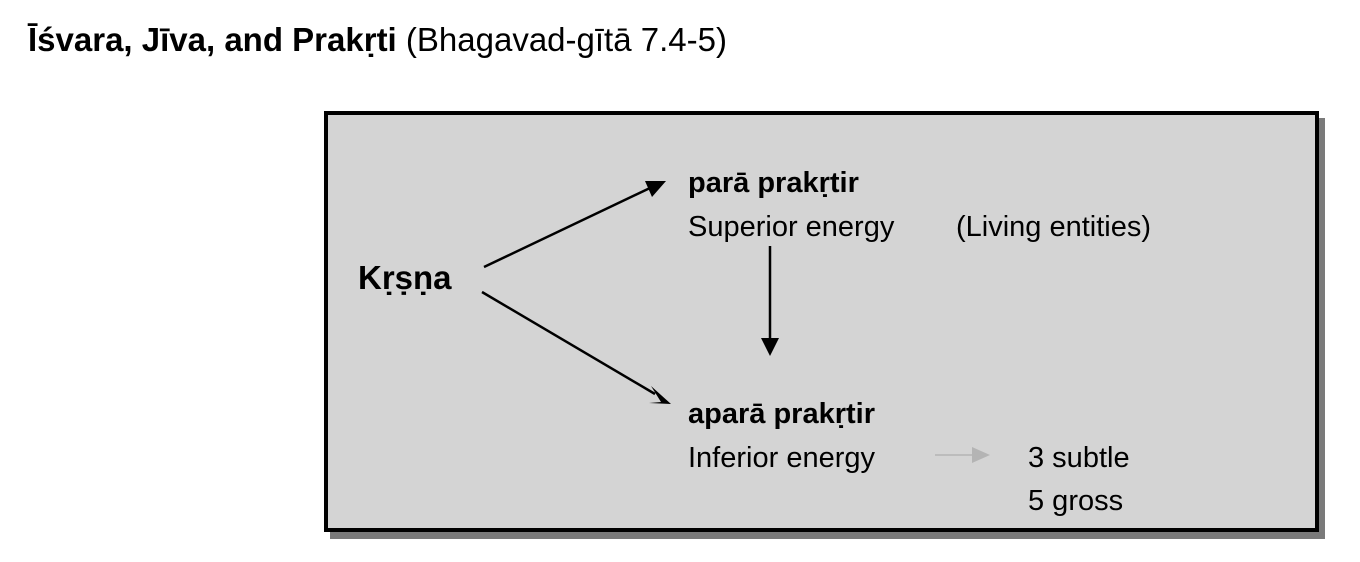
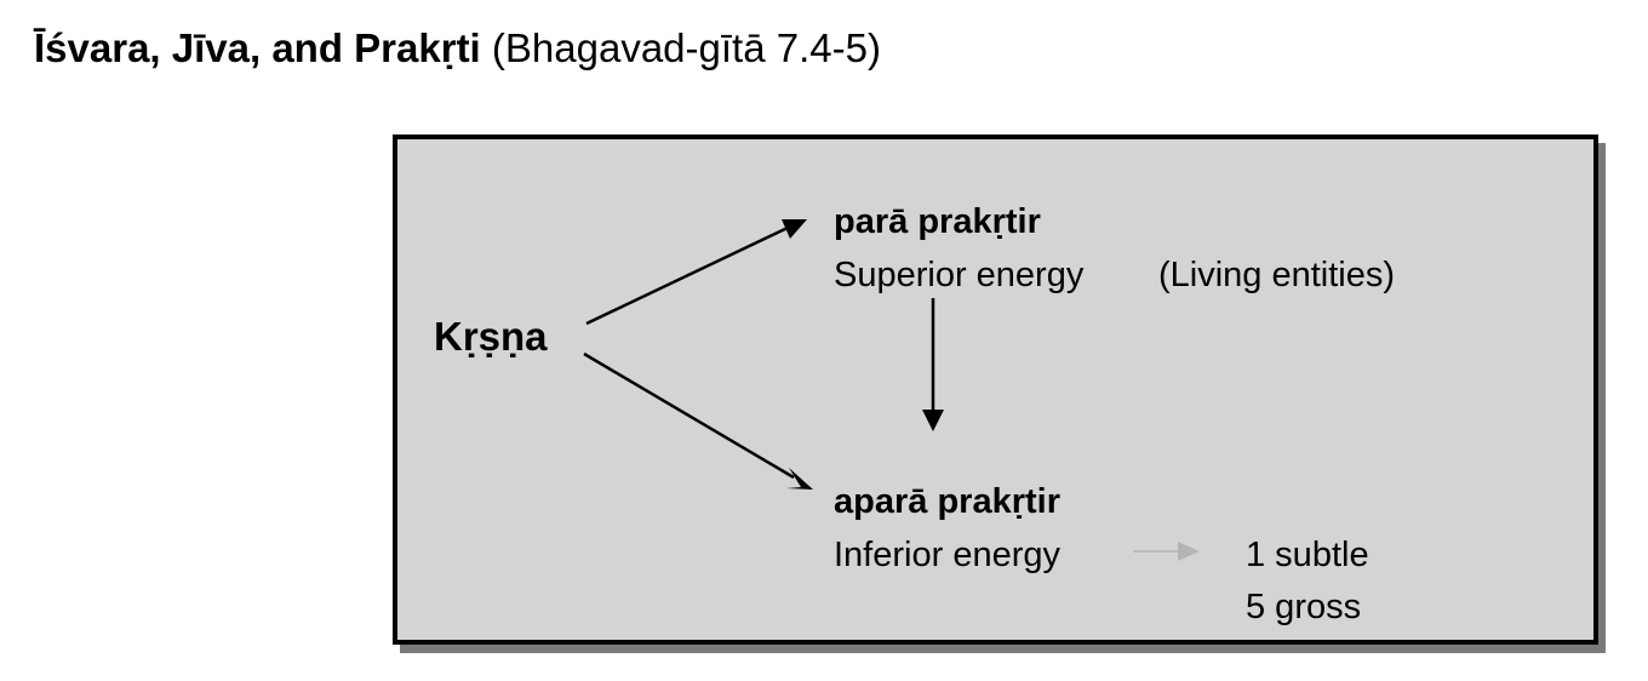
  Īśvara, Jīva, and Prakṛti (Bhagavad-gītā 7.4-5)
  Kṛṣṇa
  parā prakṛtir
  Superior energy
  (Living entities)
  aparā prakṛtir
  Inferior energy
- 3 subtle
+ 1 subtle
  5 gross
